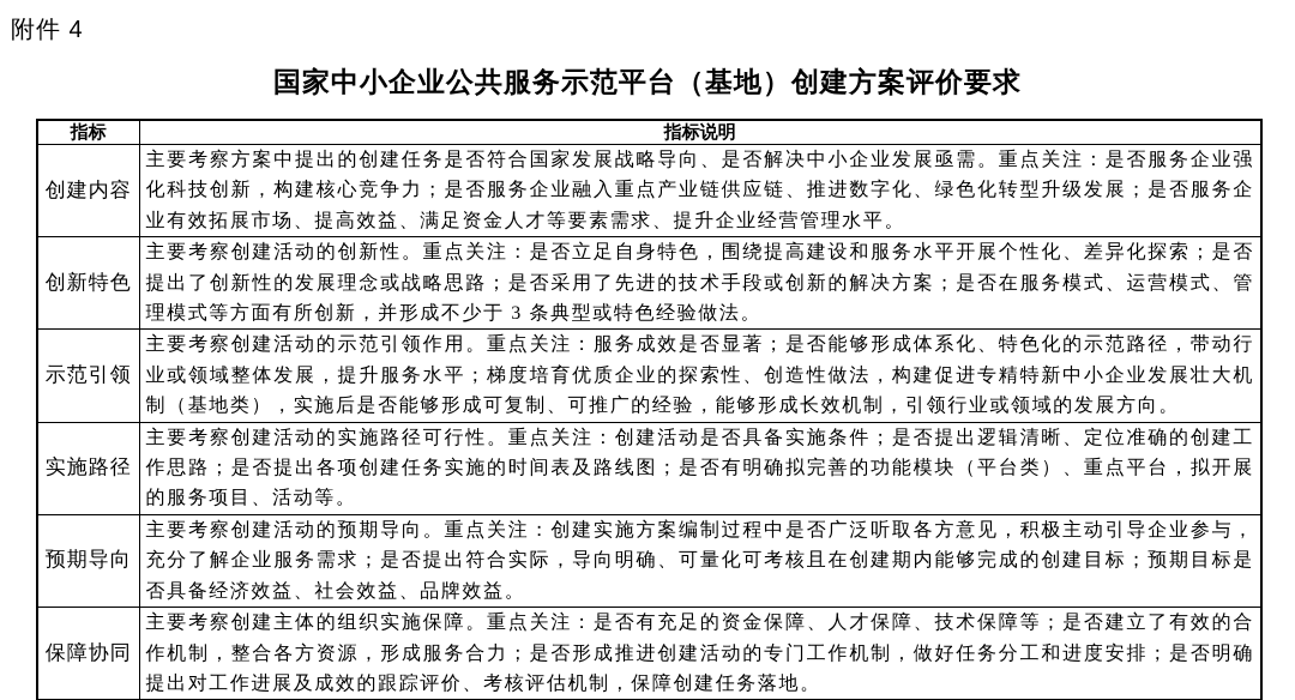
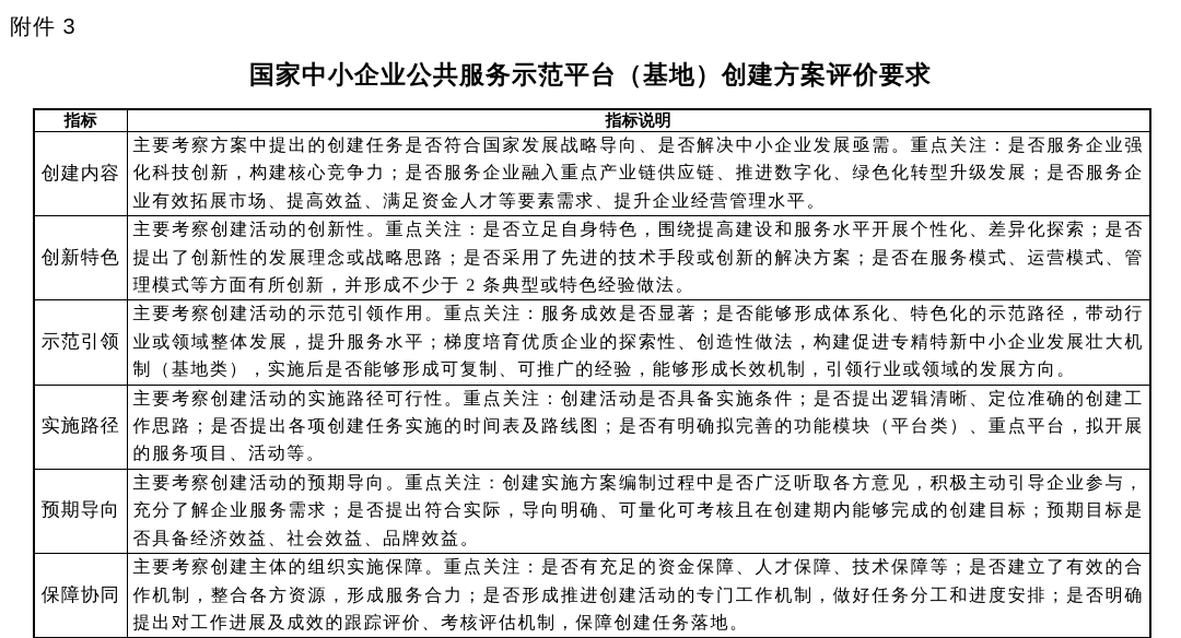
- 附件 4
+ 附件 3
  国家中小企业公共服务示范平台（基地）创建方案评价要求
  指标	指标说明
  创建内容	主要考察方案中提出的创建任务是否符合国家发展战略导向、是否解决中小企业发展亟需。重点关注：是否服务企业强化科技创新，构建核心竞争力；是否服务企业融入重点产业链供应链、推进数字化、绿色化转型升级发展；是否服务企业有效拓展市场、提高效益、满足资金人才等要素需求、提升企业经营管理水平。
- 创新特色	主要考察创建活动的创新性。重点关注：是否立足自身特色，围绕提高建设和服务水平开展个性化、差异化探索；是否提出了创新性的发展理念或战略思路；是否采用了先进的技术手段或创新的解决方案；是否在服务模式、运营模式、管理模式等方面有所创新，并形成不少于 3 条典型或特色经验做法。
+ 创新特色	主要考察创建活动的创新性。重点关注：是否立足自身特色，围绕提高建设和服务水平开展个性化、差异化探索；是否提出了创新性的发展理念或战略思路；是否采用了先进的技术手段或创新的解决方案；是否在服务模式、运营模式、管理模式等方面有所创新，并形成不少于 2 条典型或特色经验做法。
  示范引领	主要考察创建活动的示范引领作用。重点关注：服务成效是否显著；是否能够形成体系化、特色化的示范路径，带动行业或领域整体发展，提升服务水平；梯度培育优质企业的探索性、创造性做法，构建促进专精特新中小企业发展壮大机制（基地类），实施后是否能够形成可复制、可推广的经验，能够形成长效机制，引领行业或领域的发展方向。
  实施路径	主要考察创建活动的实施路径可行性。重点关注：创建活动是否具备实施条件；是否提出逻辑清晰、定位准确的创建工作思路；是否提出各项创建任务实施的时间表及路线图；是否有明确拟完善的功能模块（平台类）、重点平台，拟开展的服务项目、活动等。
  预期导向	主要考察创建活动的预期导向。重点关注：创建实施方案编制过程中是否广泛听取各方意见，积极主动引导企业参与，充分了解企业服务需求；是否提出符合实际，导向明确、可量化可考核且在创建期内能够完成的创建目标；预期目标是否具备经济效益、社会效益、品牌效益。
  保障协同	主要考察创建主体的组织实施保障。重点关注：是否有充足的资金保障、人才保障、技术保障等；是否建立了有效的合作机制，整合各方资源，形成服务合力；是否形成推进创建活动的专门工作机制，做好任务分工和进度安排；是否明确提出对工作进展及成效的跟踪评价、考核评估机制，保障创建任务落地。
